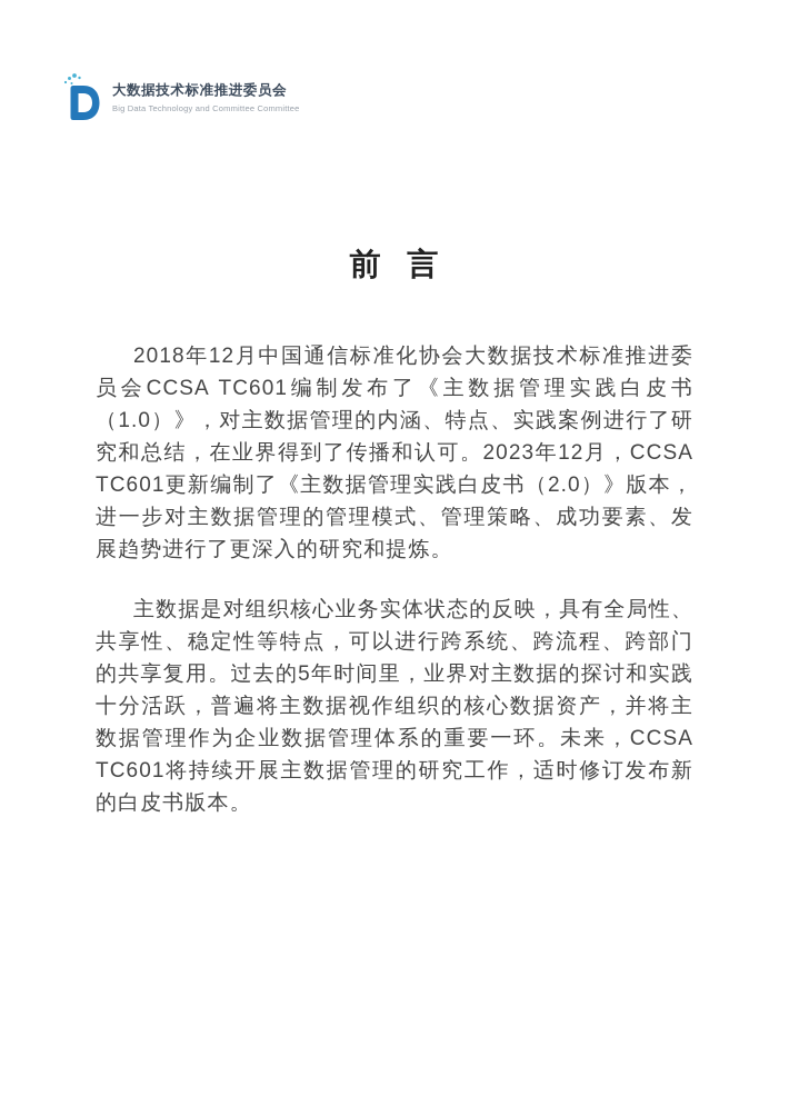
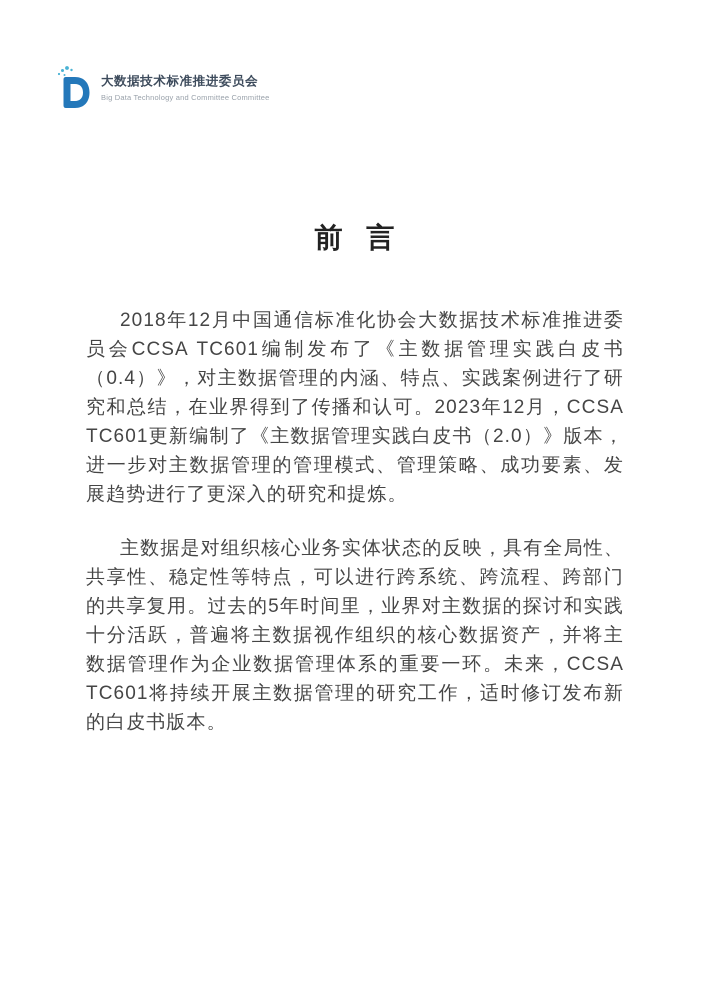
  大数据技术标准推进委员会
  Big Data Technology and Committee Committee
  前 言
- 2018年12月中国通信标准化协会大数据技术标准推进委员会CCSA TC601编制发布了《主数据管理实践白皮书（1.0）》，对主数据管理的内涵、特点、实践案例进行了研究和总结，在业界得到了传播和认可。2023年12月，CCSA TC601更新编制了《主数据管理实践白皮书（2.0）》版本，进一步对主数据管理的管理模式、管理策略、成功要素、发展趋势进行了更深入的研究和提炼。
+ 2018年12月中国通信标准化协会大数据技术标准推进委员会CCSA TC601编制发布了《主数据管理实践白皮书（0.4）》，对主数据管理的内涵、特点、实践案例进行了研究和总结，在业界得到了传播和认可。2023年12月，CCSA TC601更新编制了《主数据管理实践白皮书（2.0）》版本，进一步对主数据管理的管理模式、管理策略、成功要素、发展趋势进行了更深入的研究和提炼。
  主数据是对组织核心业务实体状态的反映，具有全局性、共享性、稳定性等特点，可以进行跨系统、跨流程、跨部门的共享复用。过去的5年时间里，业界对主数据的探讨和实践十分活跃，普遍将主数据视作组织的核心数据资产，并将主数据管理作为企业数据管理体系的重要一环。未来，CCSA TC601将持续开展主数据管理的研究工作，适时修订发布新的白皮书版本。
